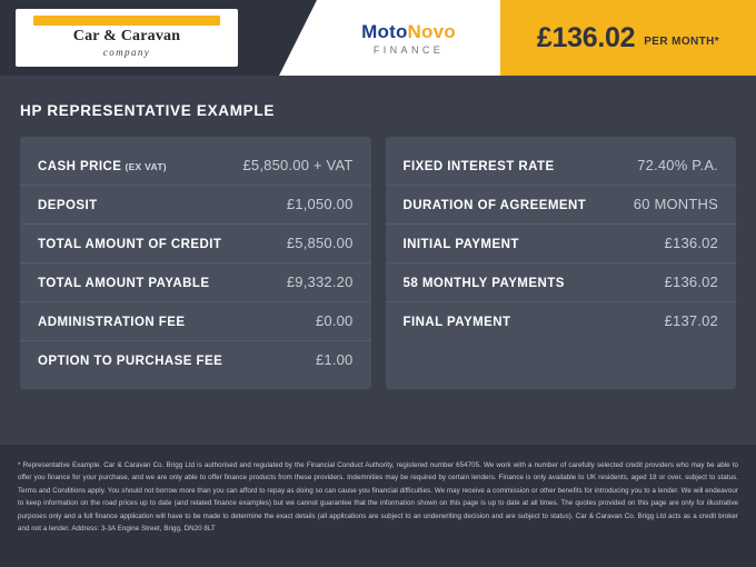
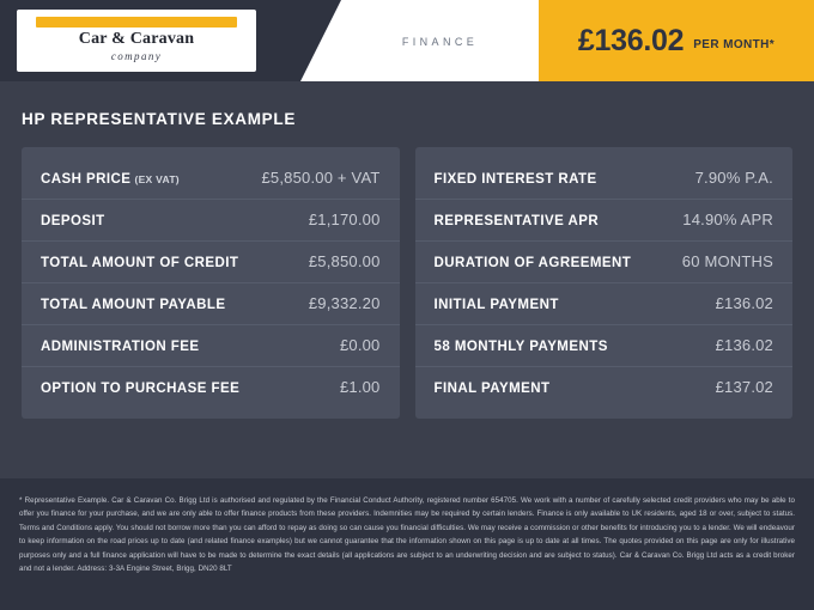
  Car & Caravan
  company
- MotoNovo
  FINANCE
  £136.02
  PER MONTH*
  HP REPRESENTATIVE EXAMPLE
  CASH PRICE (EX VAT)
  £5,850.00 + VAT
  DEPOSIT
- £1,050.00
+ £1,170.00
  TOTAL AMOUNT OF CREDIT
  £5,850.00
  TOTAL AMOUNT PAYABLE
  £9,332.20
  ADMINISTRATION FEE
  £0.00
  OPTION TO PURCHASE FEE
  £1.00
  FIXED INTEREST RATE
- 72.40% P.A.
+ 7.90% P.A.
+ REPRESENTATIVE APR
+ 14.90% APR
  DURATION OF AGREEMENT
  60 MONTHS
  INITIAL PAYMENT
  £136.02
  58 MONTHLY PAYMENTS
  £136.02
  FINAL PAYMENT
  £137.02
